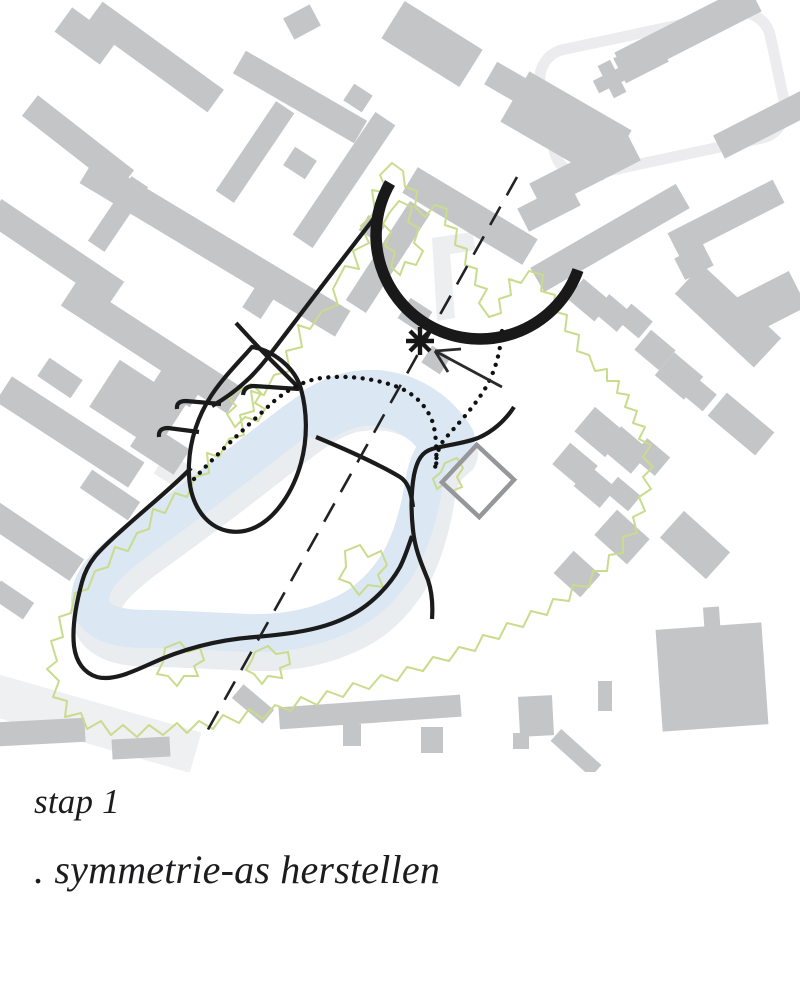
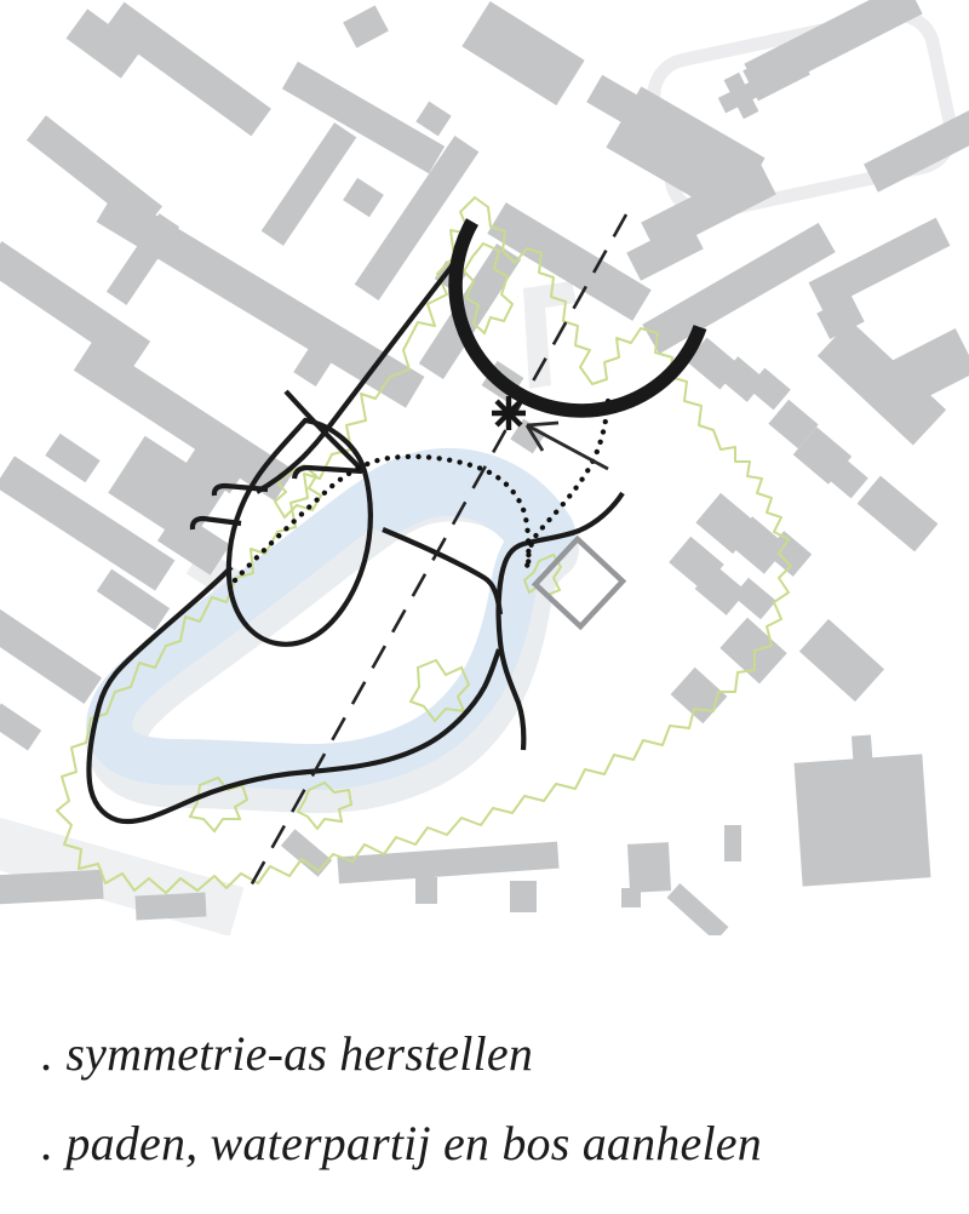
- stap 1
  . symmetrie-as herstellen
+ . paden, waterpartij en bos aanhelen
